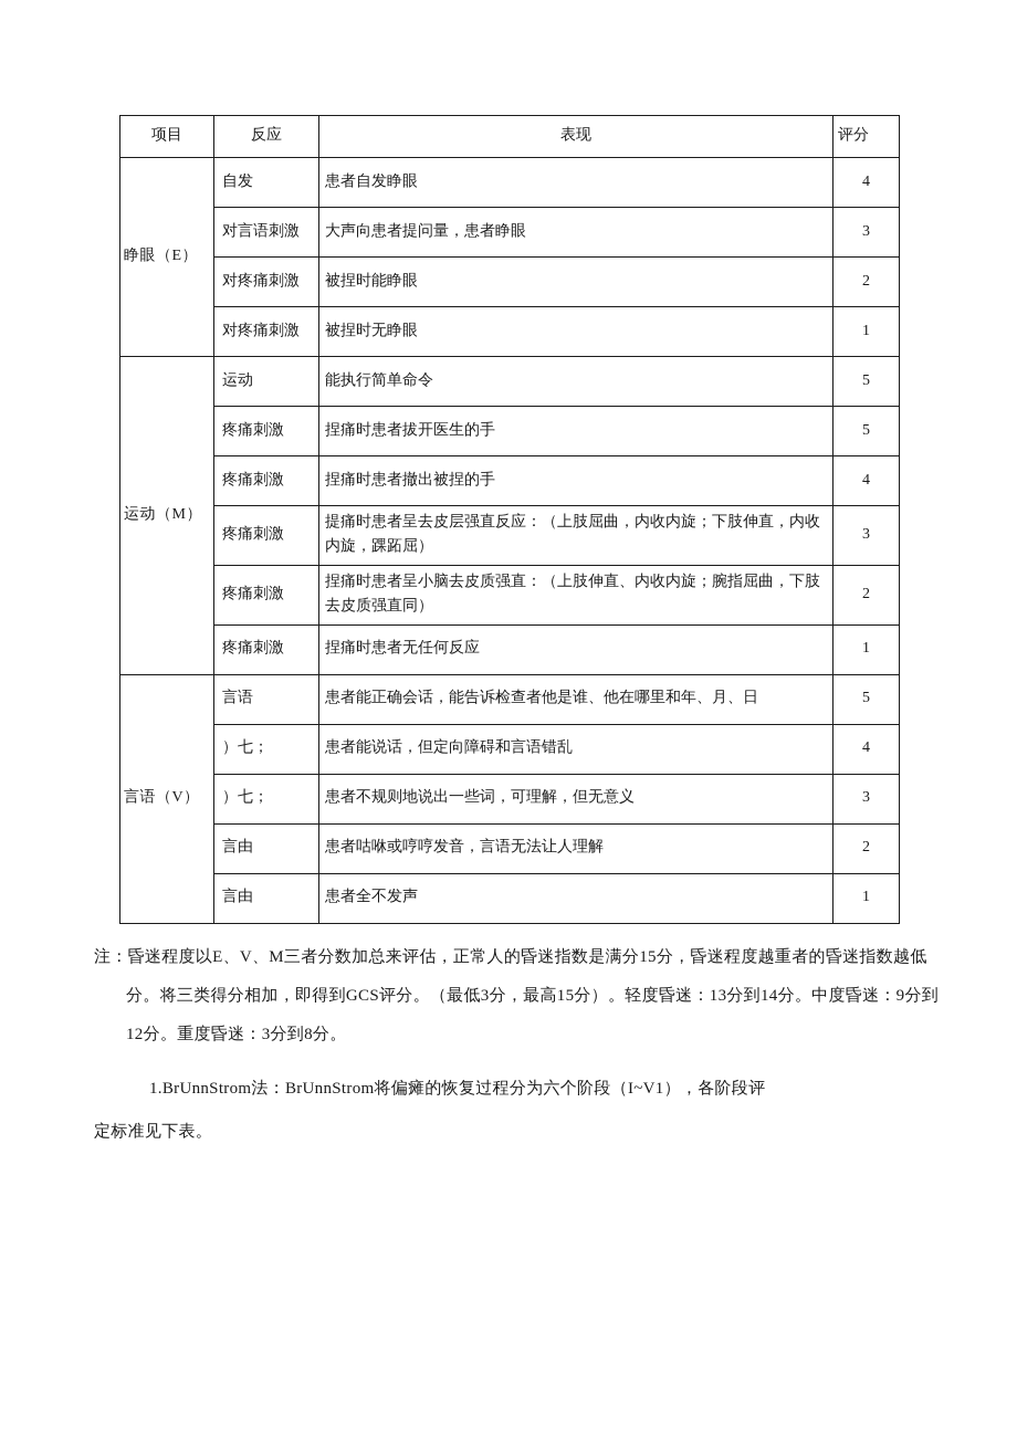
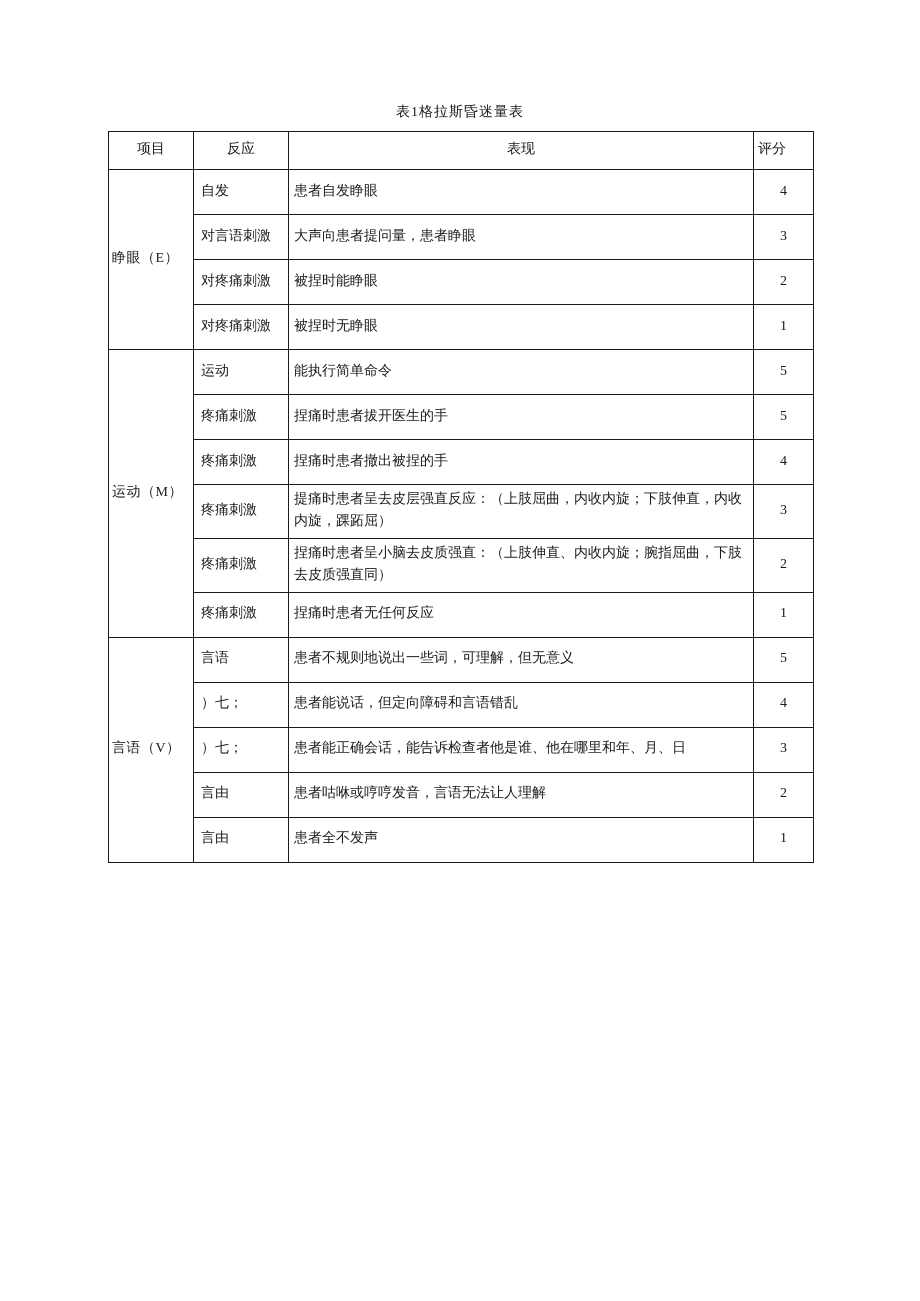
+ 表1格拉斯昏迷量表
  项目	反应	表现	评分
  睁眼（E）	自发	患者自发睁眼	4
  对言语刺激	大声向患者提问量，患者睁眼	3
  对疼痛刺激	被捏时能睁眼	2
  对疼痛刺激	被捏时无睁眼	1
  运动（M）	运动	能执行简单命令	5
  疼痛刺激	捏痛时患者拔开医生的手	5
  疼痛刺激	捏痛时患者撤出被捏的手	4
  疼痛刺激	提痛时患者呈去皮层强直反应：（上肢屈曲，内收内旋；下肢伸直，内收内旋，踝跖屈）	3
  疼痛刺激	捏痛时患者呈小脑去皮质强直：（上肢伸直、内收内旋；腕指屈曲，下肢去皮质强直同）	2
  疼痛刺激	捏痛时患者无任何反应	1
- 言语（V）	言语	患者能正确会话，能告诉检查者他是谁、他在哪里和年、月、日	5
+ 言语（V）	言语	患者不规则地说出一些词，可理解，但无意义	5
  ）七；	患者能说话，但定向障碍和言语错乱	4
- ）七；	患者不规则地说出一些词，可理解，但无意义	3
+ ）七；	患者能正确会话，能告诉检查者他是谁、他在哪里和年、月、日	3
  言由	患者咕咻或哼哼发音，言语无法让人理解	2
  言由	患者全不发声	1
- 注：昏迷程度以E、V、M三者分数加总来评估，正常人的昏迷指数是满分15分，昏迷程度越重者的昏迷指数越低分。将三类得分相加，即得到GCS评分。（最低3分，最高15分）。轻度昏迷：13分到14分。中度昏迷：9分到12分。重度昏迷：3分到8分。
- 1.BrUnnStrom法：BrUnnStrom将偏瘫的恢复过程分为六个阶段（I~V1），各阶段评
- 定标准见下表。
